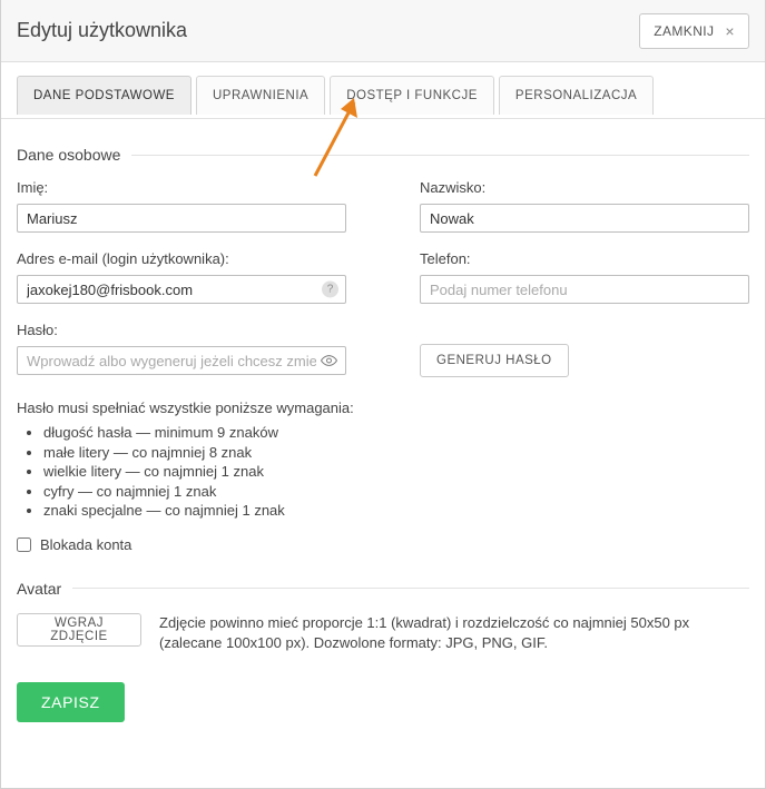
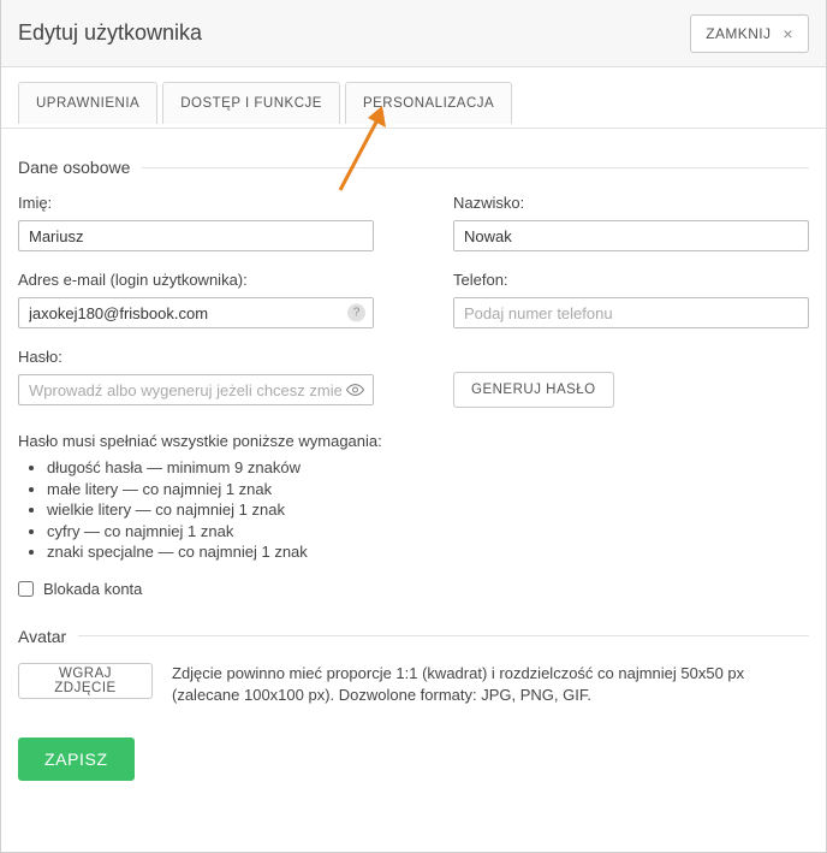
  Edytuj użytkownika
  ZAMKNIJ
  ×
- DANE PODSTAWOWE
  UPRAWNIENIA
  DOSTĘP I FUNKCJE
  PERSONALIZACJA
  Dane osobowe
  Imię:
  Mariusz
  Nazwisko:
  Nowak
  Adres e-mail (login użytkownika):
  jaxokej180@frisbook.com
  ?
  Telefon:
  Podaj numer telefonu
  Hasło:
  Wprowadź albo wygeneruj jeżeli chcesz zmie
  GENERUJ HASŁO
  Hasło musi spełniać wszystkie poniższe wymagania:
  długość hasła — minimum 9 znaków
- małe litery — co najmniej 8 znak
+ małe litery — co najmniej 1 znak
  wielkie litery — co najmniej 1 znak
  cyfry — co najmniej 1 znak
  znaki specjalne — co najmniej 1 znak
  Blokada konta
  Avatar
  WGRAJ ZDJĘCIE
  Zdjęcie powinno mieć proporcje 1:1 (kwadrat) i rozdzielczość co najmniej 50x50 px (zalecane 100x100 px). Dozwolone formaty: JPG, PNG, GIF.
  ZAPISZ
